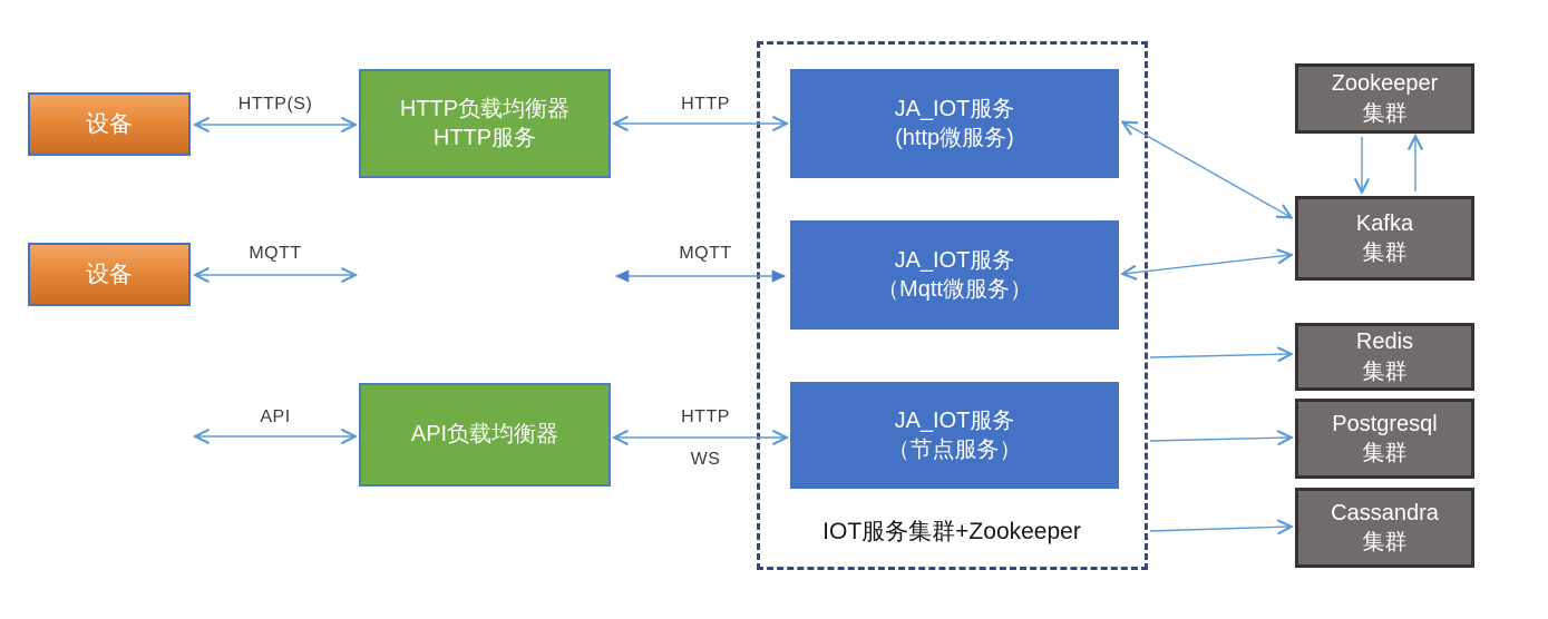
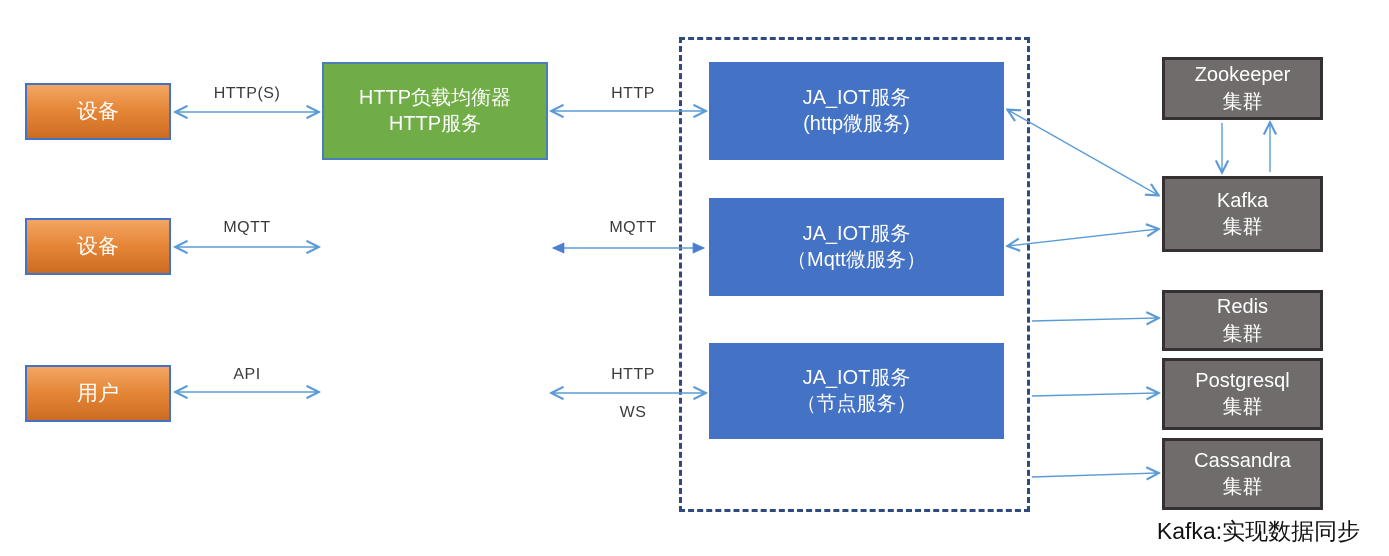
  设备
  设备
+ 用户
  HTTP负载均衡器
  HTTP服务
- API负载均衡器
  JA_IOT服务
  (http微服务)
  JA_IOT服务
  （Mqtt微服务）
  JA_IOT服务
  （节点服务）
- IOT服务集群+Zookeeper
  Zookeeper
  集群
  Kafka
  集群
  Redis
  集群
  Postgresql
  集群
  Cassandra
  集群
  HTTP(S)
  HTTP
  MQTT
  MQTT
  API
  HTTP
  WS
+ Kafka:实现数据同步
